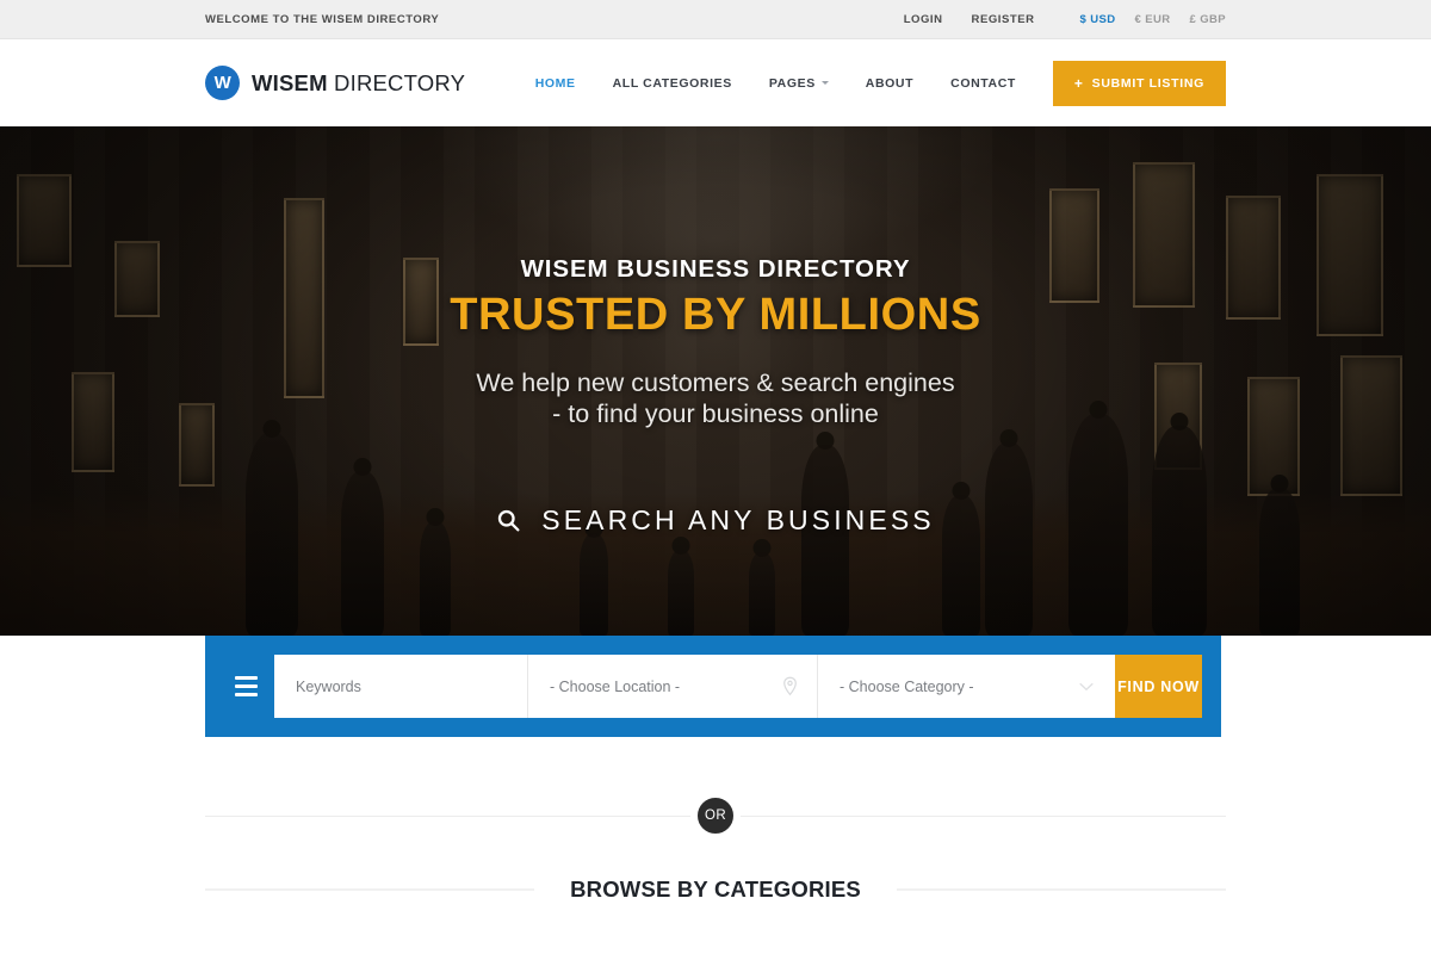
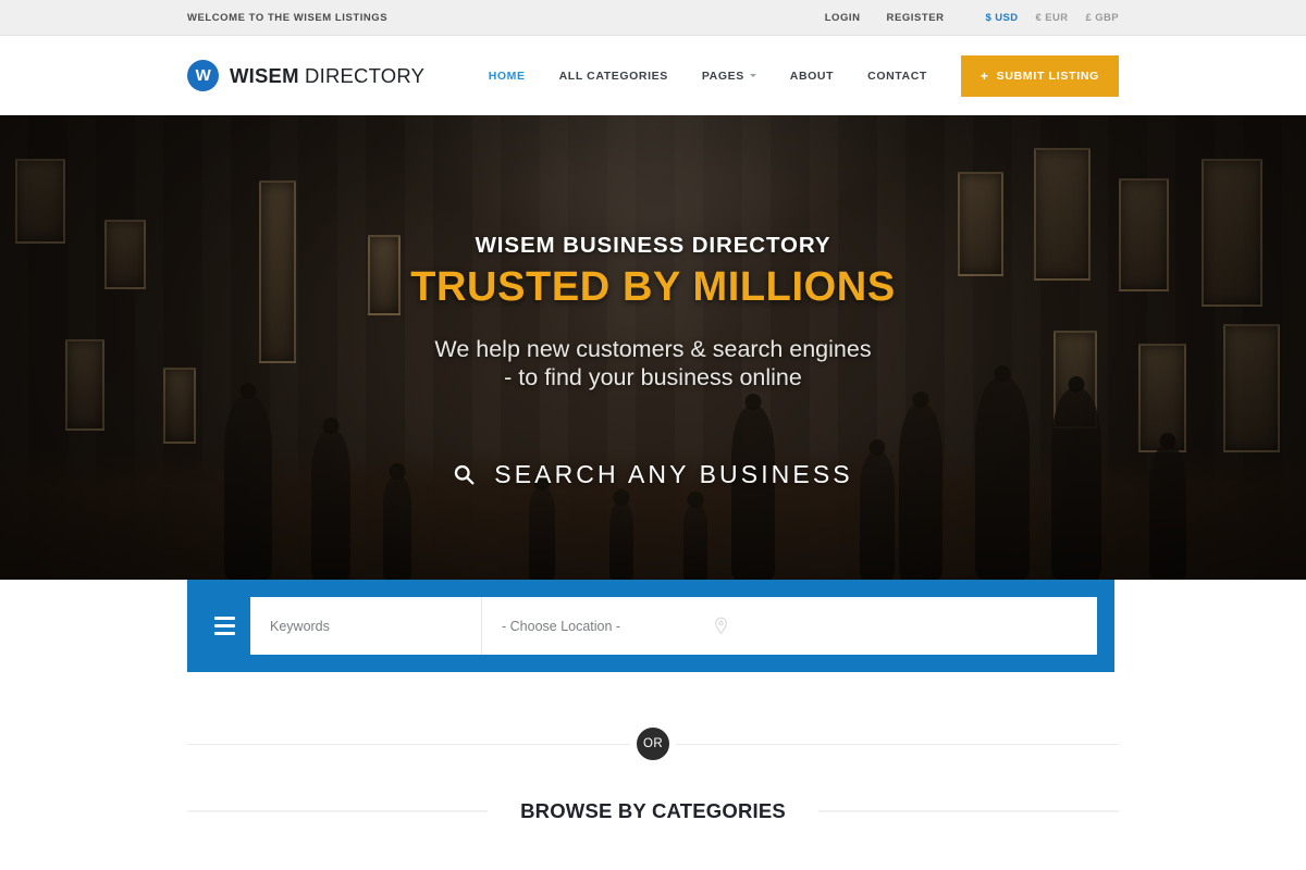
- WELCOME TO THE WISEM DIRECTORY
+ WELCOME TO THE WISEM LISTINGS
  LOGIN
  REGISTER
  $ USD
  € EUR
  £ GBP
  W
  WISEM DIRECTORY
  HOME
  ALL CATEGORIES
  PAGES
  ABOUT
  CONTACT
  +
  SUBMIT LISTING
  WISEM BUSINESS DIRECTORY
  TRUSTED BY MILLIONS
  We help new customers & search engines
  - to find your business online
  SEARCH ANY BUSINESS
  Keywords
  - Choose Location -
- - Choose Category -
- FIND NOW
  OR
  BROWSE BY CATEGORIES
